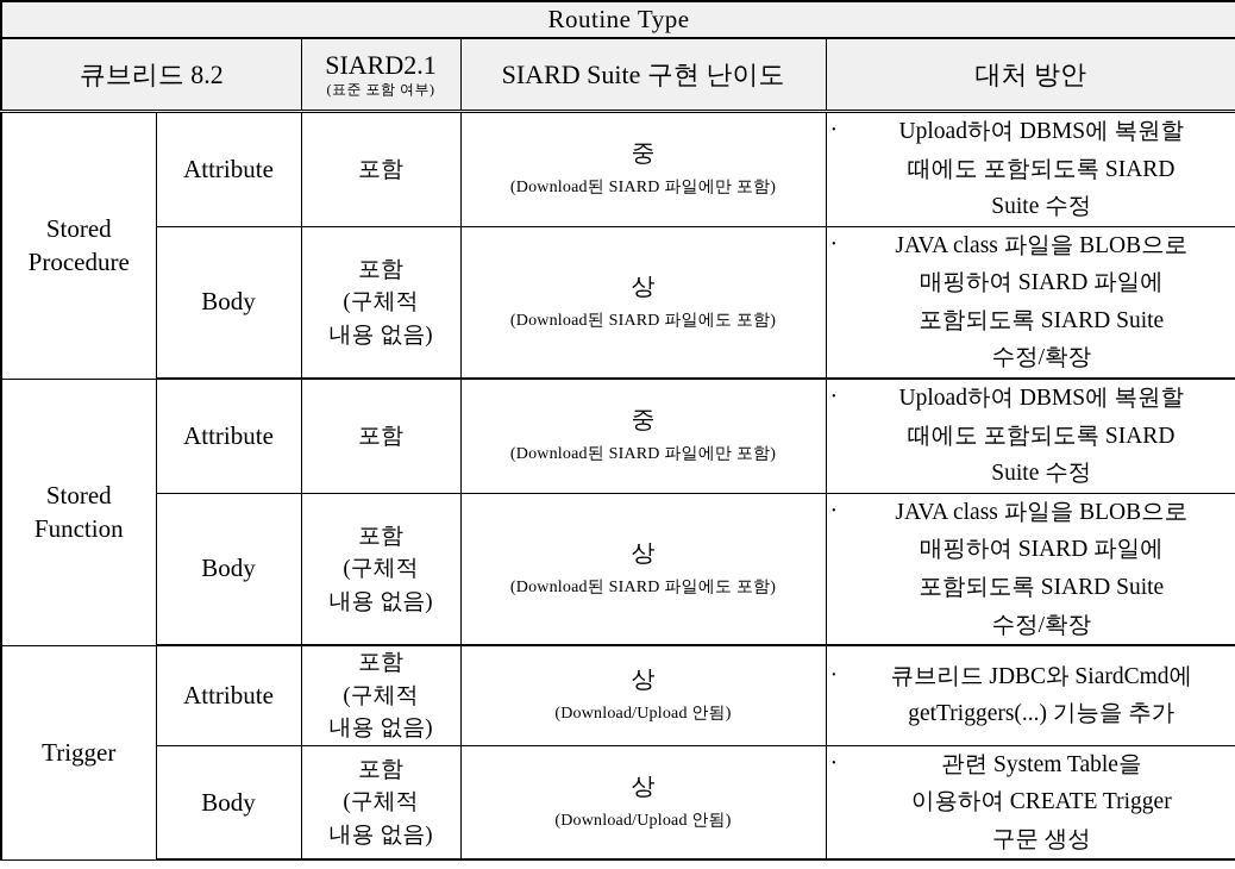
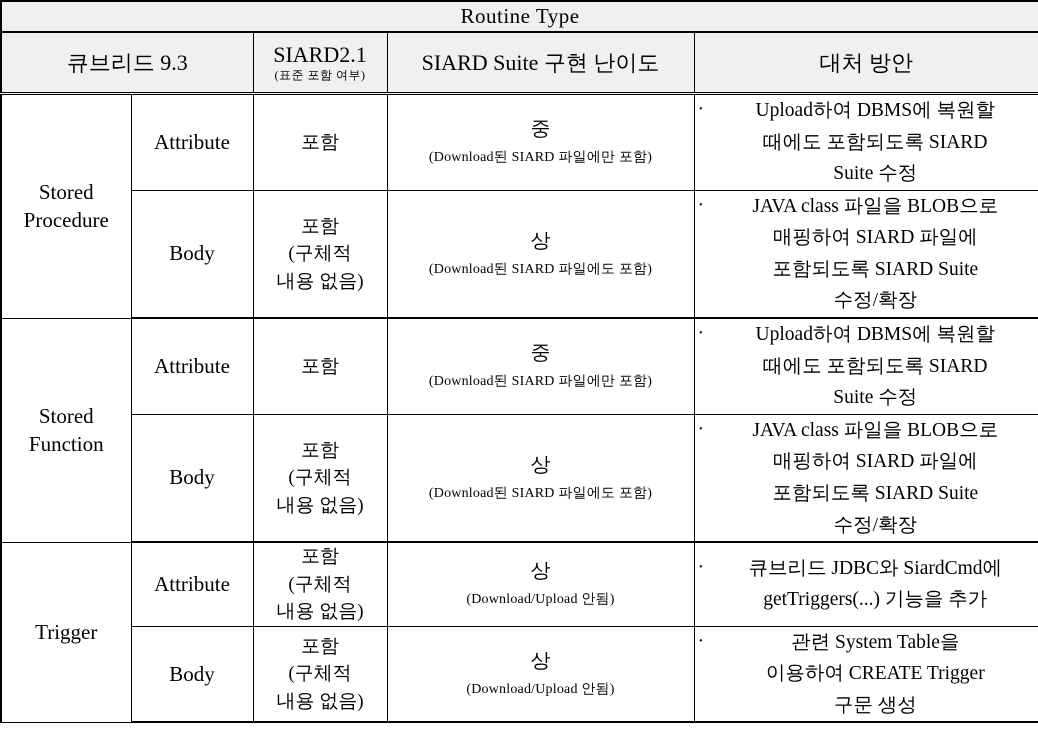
  Routine Type
- 큐브리드 8.2	SIARD2.1 (표준 포함 여부)	SIARD Suite 구현 난이도	대처 방안
+ 큐브리드 9.3	SIARD2.1 (표준 포함 여부)	SIARD Suite 구현 난이도	대처 방안
  Stored Procedure	Attribute	포함	중 (Download된 SIARD 파일에만 포함)	Upload하여 DBMS에 복원할 때에도 포함되도록 SIARD Suite 수정
  Body	포함 (구체적 내용 없음)	상 (Download된 SIARD 파일에도 포함)	JAVA class 파일을 BLOB으로 매핑하여 SIARD 파일에 포함되도록 SIARD Suite 수정/확장
  Stored Function	Attribute	포함	중 (Download된 SIARD 파일에만 포함)	Upload하여 DBMS에 복원할 때에도 포함되도록 SIARD Suite 수정
  Body	포함 (구체적 내용 없음)	상 (Download된 SIARD 파일에도 포함)	JAVA class 파일을 BLOB으로 매핑하여 SIARD 파일에 포함되도록 SIARD Suite 수정/확장
  Trigger	Attribute	포함 (구체적 내용 없음)	상 (Download/Upload 안됨)	큐브리드 JDBC와 SiardCmd에 getTriggers(...) 기능을 추가
  Body	포함 (구체적 내용 없음)	상 (Download/Upload 안됨)	관련 System Table을 이용하여 CREATE Trigger 구문 생성
